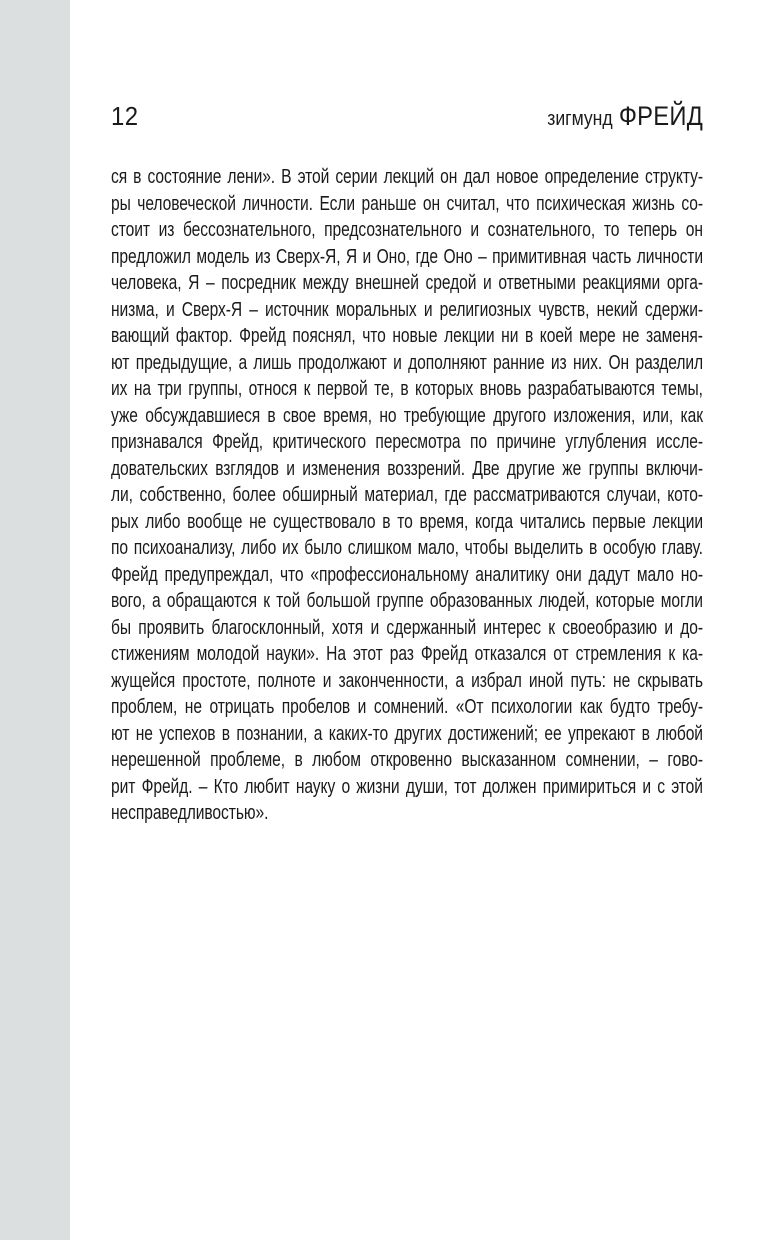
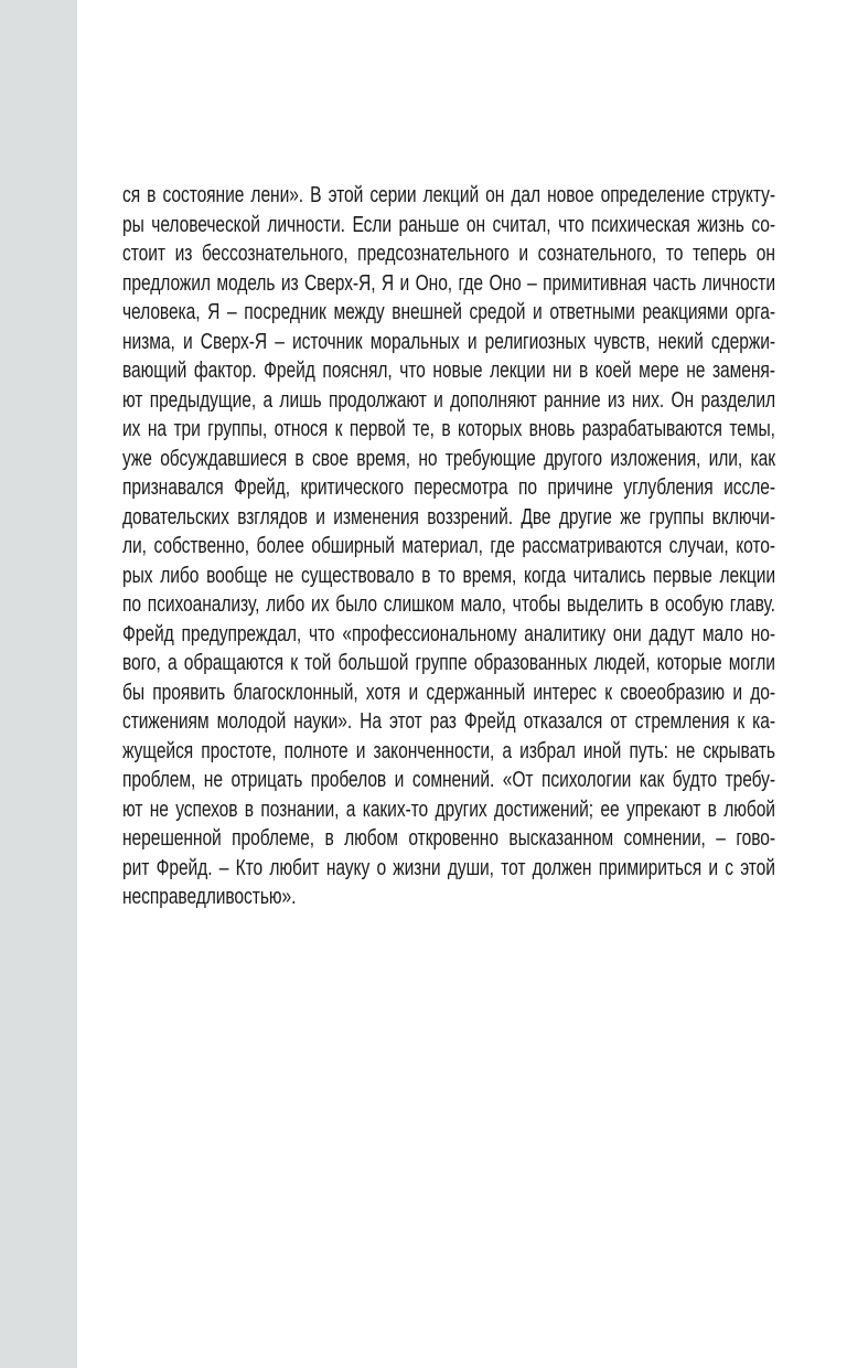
- 12
- зигмунд
- ФРЕЙД
  ся
  в
  состояние
  лени».
  В
  этой
  серии
  лекций
  он
  дал
  новое
  определение
  структу-
  ры
  человеческой
  личности.
  Если
  раньше
  он
  считал,
  что
  психическая
  жизнь
  со-
  стоит
  из
  бессознательного,
  предсознательного
  и
  сознательного,
  то
  теперь
  он
  предложил
  модель
  из
  Сверх-Я,
  Я
  и
  Оно,
  где
  Оно
  –
  примитивная
  часть
  личности
  человека,
  Я
  –
  посредник
  между
  внешней
  средой
  и
  ответными
  реакциями
  орга-
  низма,
  и
  Сверх-Я
  –
  источник
  моральных
  и
  религиозных
  чувств,
  некий
  сдержи-
  вающий
  фактор.
  Фрейд
  пояснял,
  что
  новые
  лекции
  ни
  в
  коей
  мере
  не
  заменя-
  ют
  предыдущие,
  а
  лишь
  продолжают
  и
  дополняют
  ранние
  из
  них.
  Он
  разделил
  их
  на
  три
  группы,
  относя
  к
  первой
  те,
  в
  которых
  вновь
  разрабатываются
  темы,
  уже
  обсуждавшиеся
  в
  свое
  время,
  но
  требующие
  другого
  изложения,
  или,
  как
  признавался
  Фрейд,
  критического
  пересмотра
  по
  причине
  углубления
  иссле-
  довательских
  взглядов
  и
  изменения
  воззрений.
  Две
  другие
  же
  группы
  включи-
  ли,
  собственно,
  более
  обширный
  материал,
  где
  рассматриваются
  случаи,
  кото-
  рых
  либо
  вообще
  не
  существовало
  в
  то
  время,
  когда
  читались
  первые
  лекции
  по
  психоанализу,
  либо
  их
  было
  слишком
  мало,
  чтобы
  выделить
  в
  особую
  главу.
  Фрейд
  предупреждал,
  что
  «профессиональному
  аналитику
  они
  дадут
  мало
  но-
  вого,
  а
  обращаются
  к
  той
  большой
  группе
  образованных
  людей,
  которые
  могли
  бы
  проявить
  благосклонный,
  хотя
  и
  сдержанный
  интерес
  к
  своеобразию
  и
  до-
  стижениям
  молодой
  науки».
  На
  этот
  раз
  Фрейд
  отказался
  от
  стремления
  к
  ка-
  жущейся
  простоте,
  полноте
  и
  законченности,
  а
  избрал
  иной
  путь:
  не
  скрывать
  проблем,
  не
  отрицать
  пробелов
  и
  сомнений.
  «От
  психологии
  как
  будто
  требу-
  ют
  не
  успехов
  в
  познании,
  а
  каких-то
  других
  достижений;
  ее
  упрекают
  в
  любой
  нерешенной
  проблеме,
  в
  любом
  откровенно
  высказанном
  сомнении,
  –
  гово-
  рит
  Фрейд.
  –
  Кто
  любит
  науку
  о
  жизни
  души,
  тот
  должен
  примириться
  и
  с
  этой
  несправедливостью».
